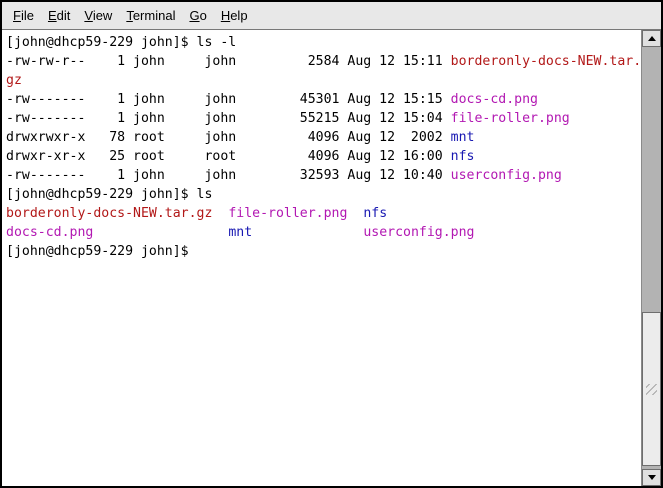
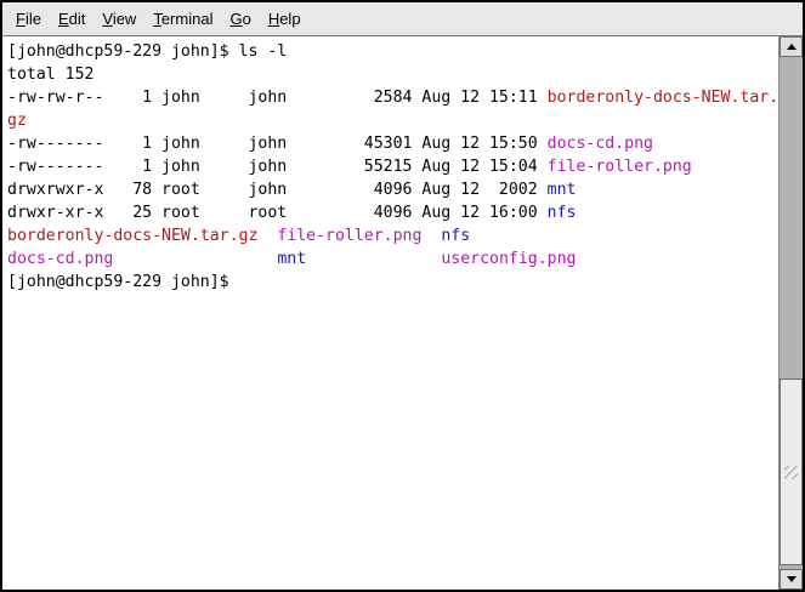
  File
  Edit
  View
  Terminal
  Go
  Help
  [john@dhcp59-229 john]$ ls -l
+ total 152
  -rw-rw-r-- 1 john john 2584 Aug 12 15:11 borderonly-docs-NEW.tar.
  gz
- -rw------- 1 john john 45301 Aug 12 15:15 docs-cd.png
+ -rw------- 1 john john 45301 Aug 12 15:50 docs-cd.png
  -rw------- 1 john john 55215 Aug 12 15:04 file-roller.png
  drwxrwxr-x 78 root john 4096 Aug 12 2002 mnt
  drwxr-xr-x 25 root root 4096 Aug 12 16:00 nfs
- -rw------- 1 john john 32593 Aug 12 10:40 userconfig.png
- [john@dhcp59-229 john]$ ls
  borderonly-docs-NEW.tar.gz file-roller.png nfs
  docs-cd.png mnt userconfig.png
  [john@dhcp59-229 john]$
